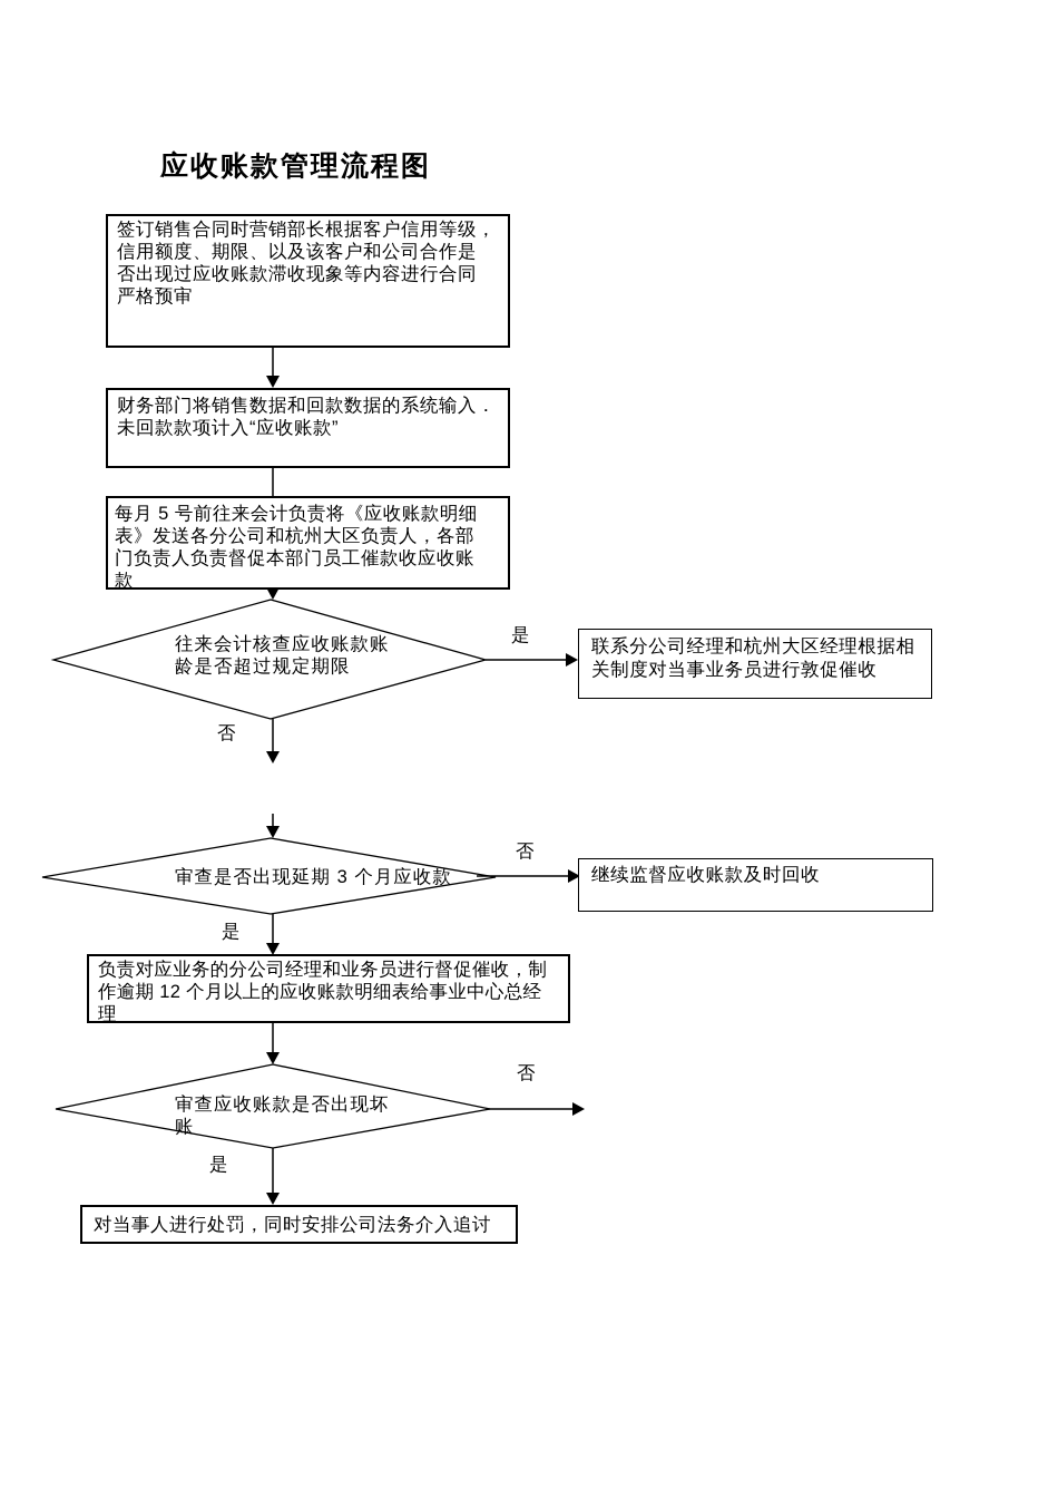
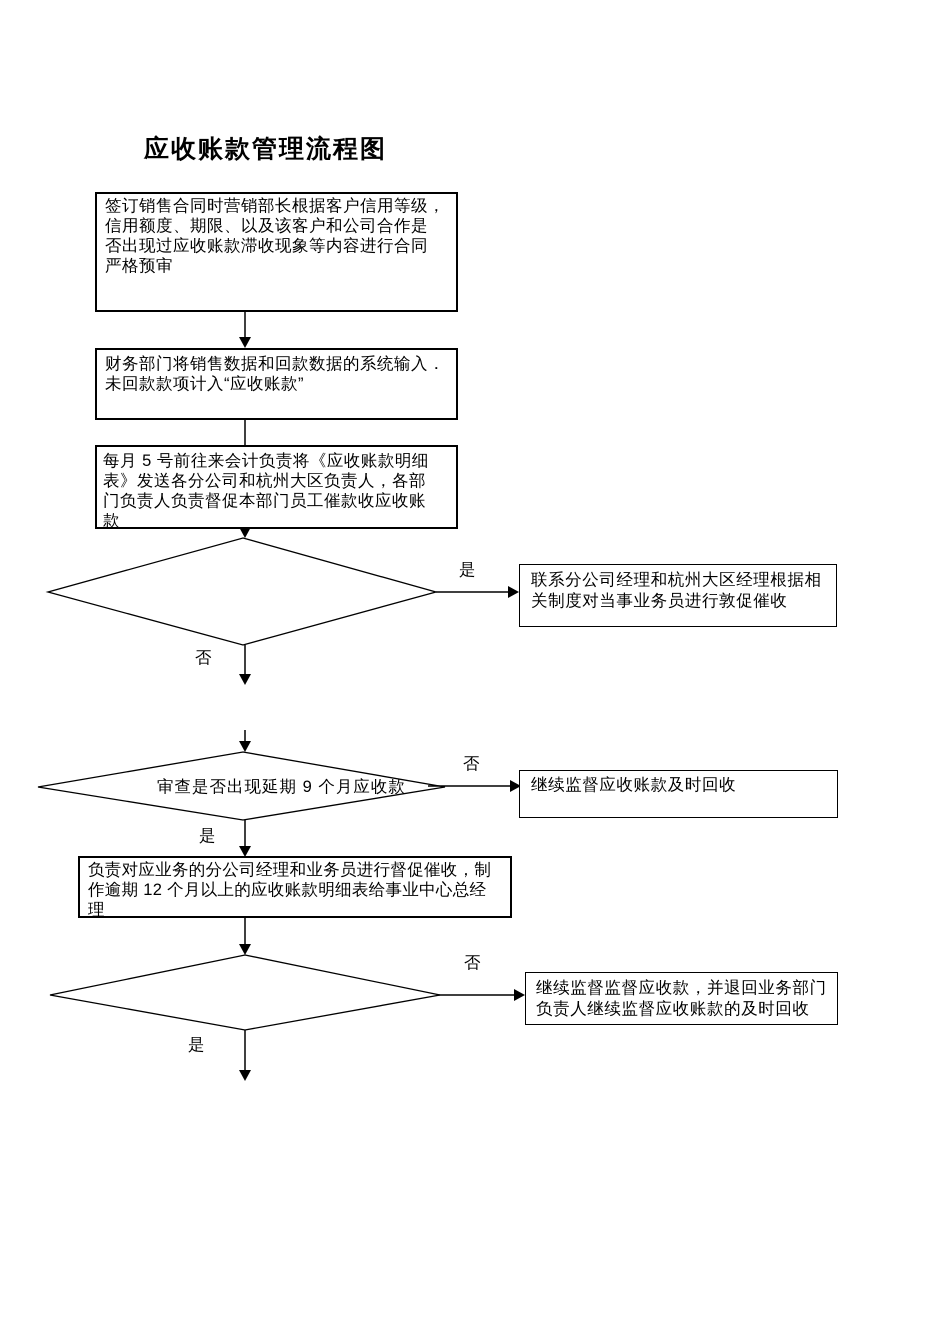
  应收账款管理流程图
  签订销售合同时营销部长根据客户信用等级，
  信用额度、期限、以及该客户和公司合作是
  否出现过应收账款滞收现象等内容进行合同
  严格预审
  财务部门将销售数据和回款数据的系统输入．
  未回款款项计入“应收账款”
  每月 5 号前往来会计负责将《应收账款明细
  表》发送各分公司和杭州大区负责人，各部
  门负责人负责督促本部门员工催款收应收账
  款
  负责对应业务的分公司经理和业务员进行督促催收，制
  作逾期 12 个月以上的应收账款明细表给事业中心总经理
- 对当事人进行处罚，同时安排公司法务介入追讨
- 往来会计核查应收账款账
- 龄是否超过规定期限
- 审查是否出现延期 3 个月应收款
+ 审查是否出现延期 9 个月应收款
- 审查应收账款是否出现坏
- 账
  是
  否
  否
  是
  否
  是
  联系分公司经理和杭州大区经理根据相
  关制度对当事业务员进行敦促催收
  继续监督应收账款及时回收
+ 继续监督监督应收款，并退回业务部门
+ 负责人继续监督应收账款的及时回收
